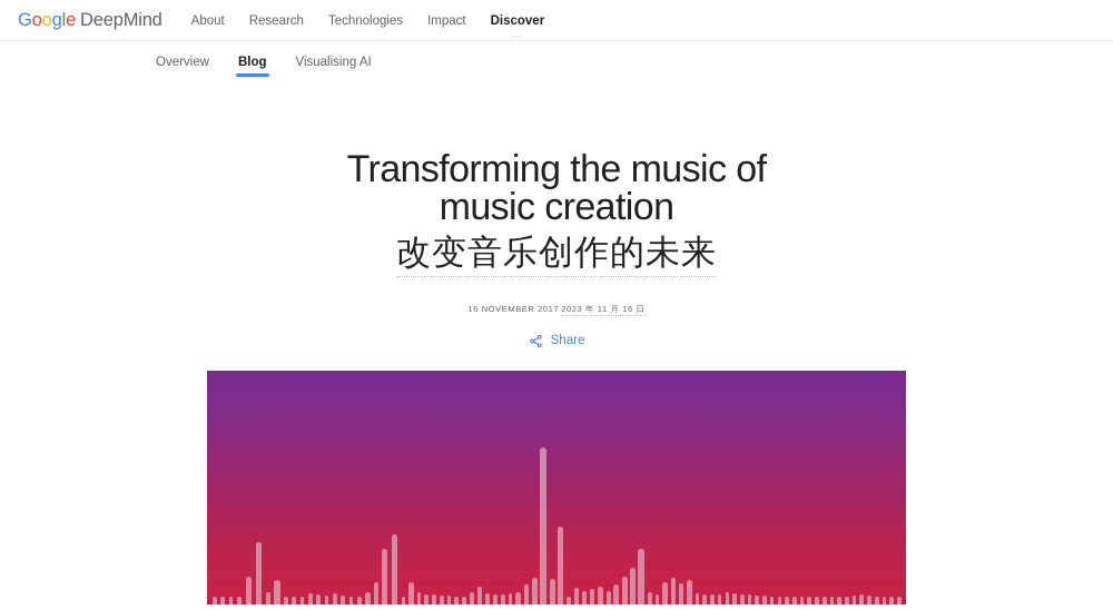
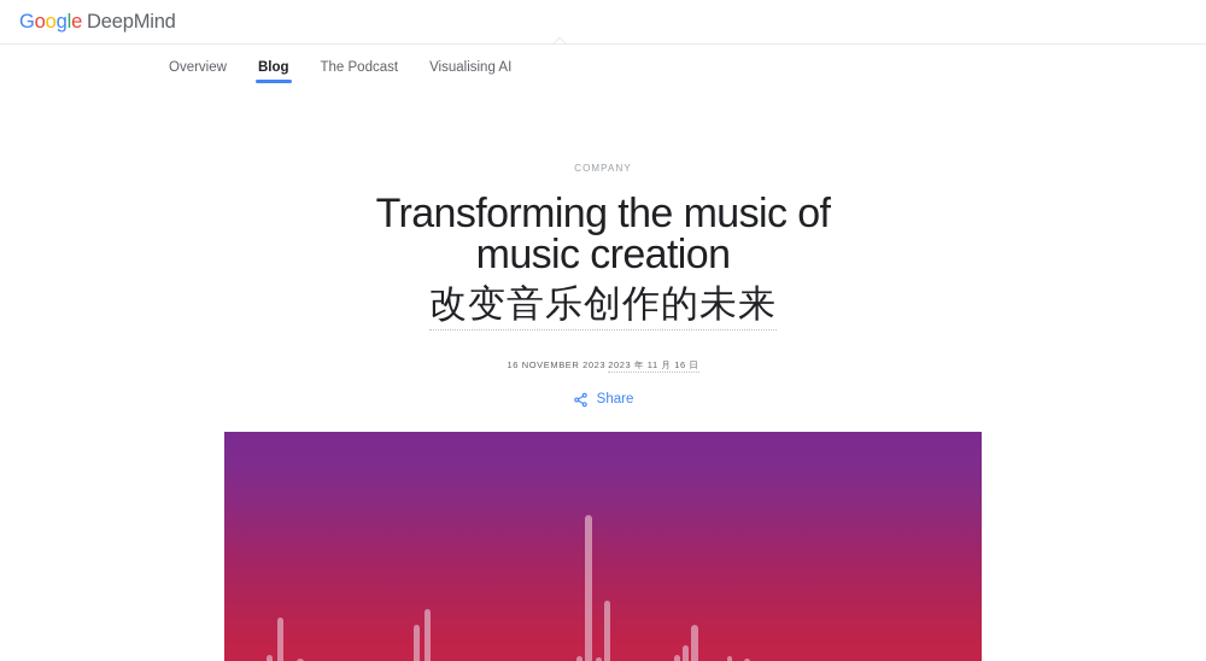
  Google
  DeepMind
- About
- Research
- Technologies
- Impact
- Discover
  Overview
  Blog
+ The Podcast
  Visualising AI
+ COMPANY
  Transforming the music of music creation
  改变音乐创作的未来
- 16 NOVEMBER 2017 2023 年 11 月 16 日
+ 16 NOVEMBER 2023 2023 年 11 月 16 日
  Share
